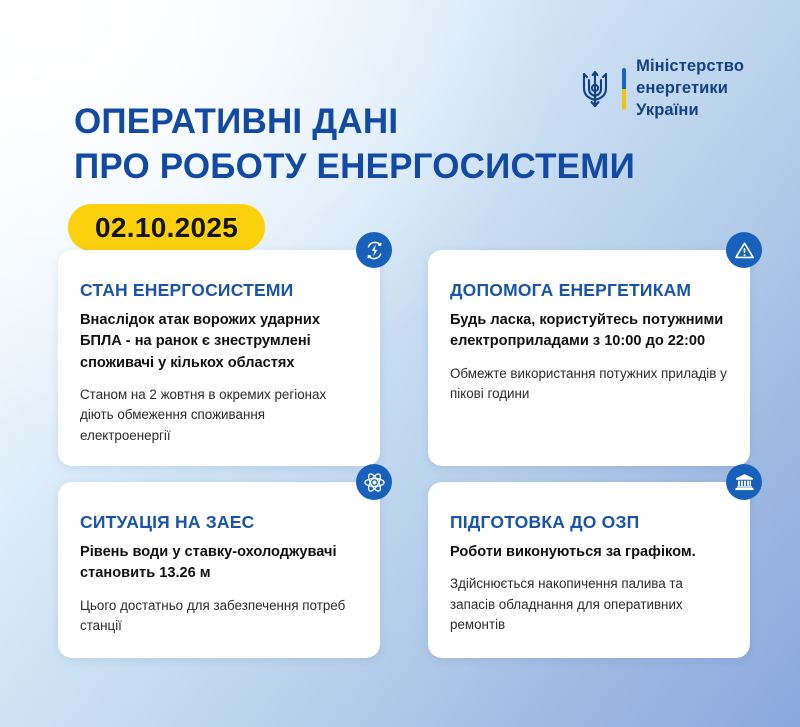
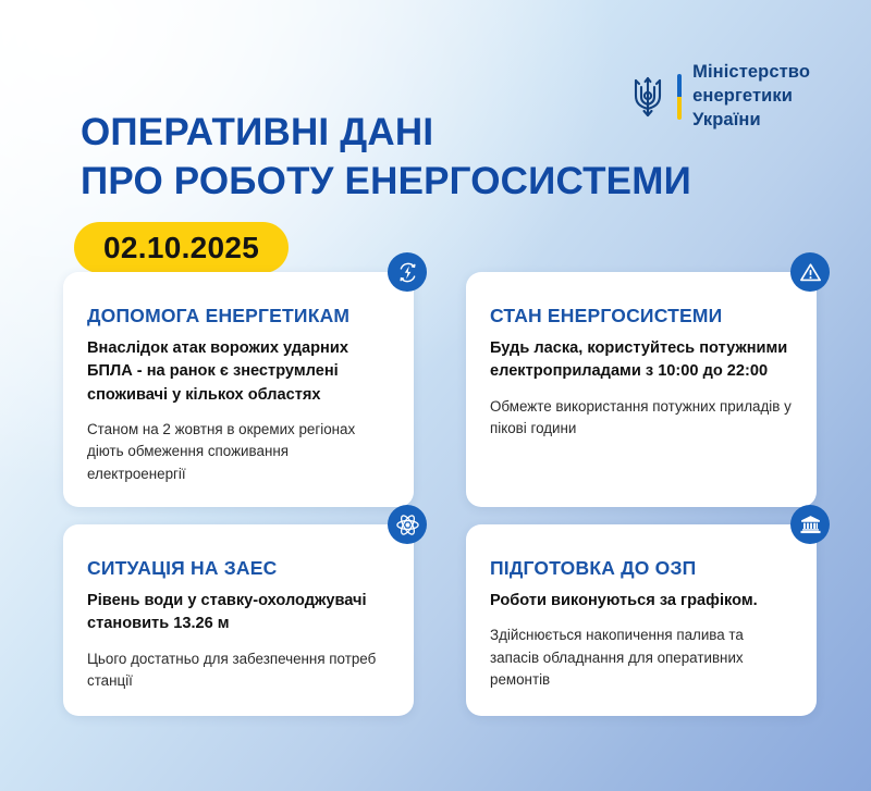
  Міністерство
  енергетики
  України
  ОПЕРАТИВНІ ДАНІ
  ПРО РОБОТУ ЕНЕРГОСИСТЕМИ
  02.10.2025
- СТАН ЕНЕРГОСИСТЕМИ
+ ДОПОМОГА ЕНЕРГЕТИКАМ
  Внаслідок атак ворожих ударних БПЛА - на ранок є знеструмлені споживачі у кількох областях
  Станом на 2 жовтня в окремих регіонах діють обмеження споживання електроенергії
- ДОПОМОГА ЕНЕРГЕТИКАМ
+ СТАН ЕНЕРГОСИСТЕМИ
  Будь ласка, користуйтесь потужними електроприладами з 10:00 до 22:00
  Обмежте використання потужних приладів у пікові години
  СИТУАЦІЯ НА ЗАЕС
  Рівень води у ставку-охолоджувачі становить 13.26 м
  Цього достатньо для забезпечення потреб станції
  ПІДГОТОВКА ДО ОЗП
  Роботи виконуються за графіком.
  Здійснюється накопичення палива та запасів обладнання для оперативних ремонтів
